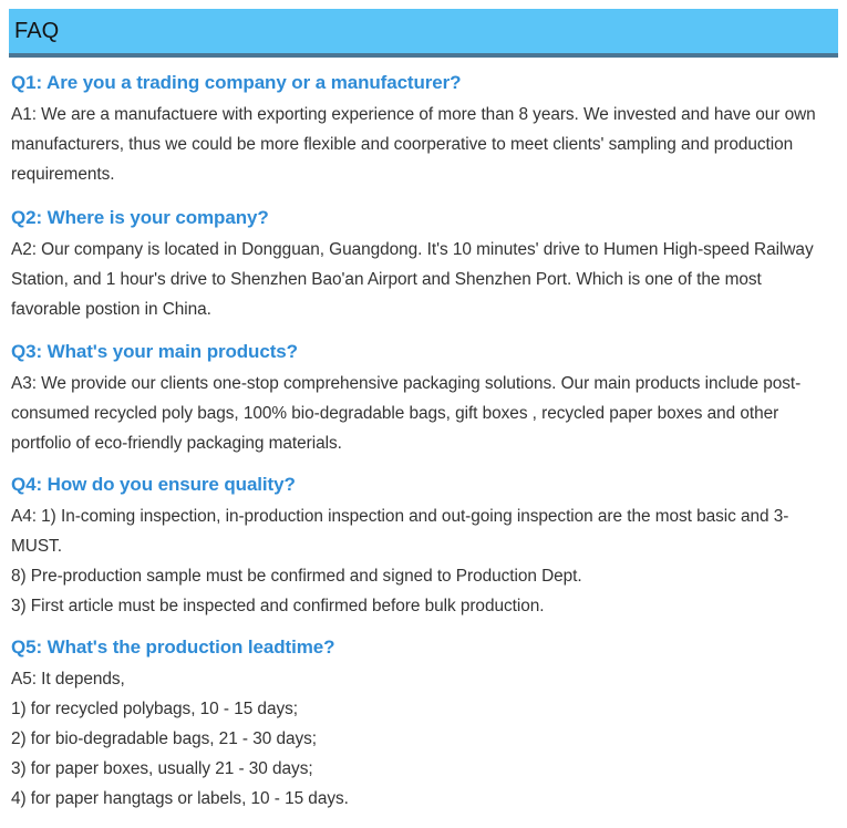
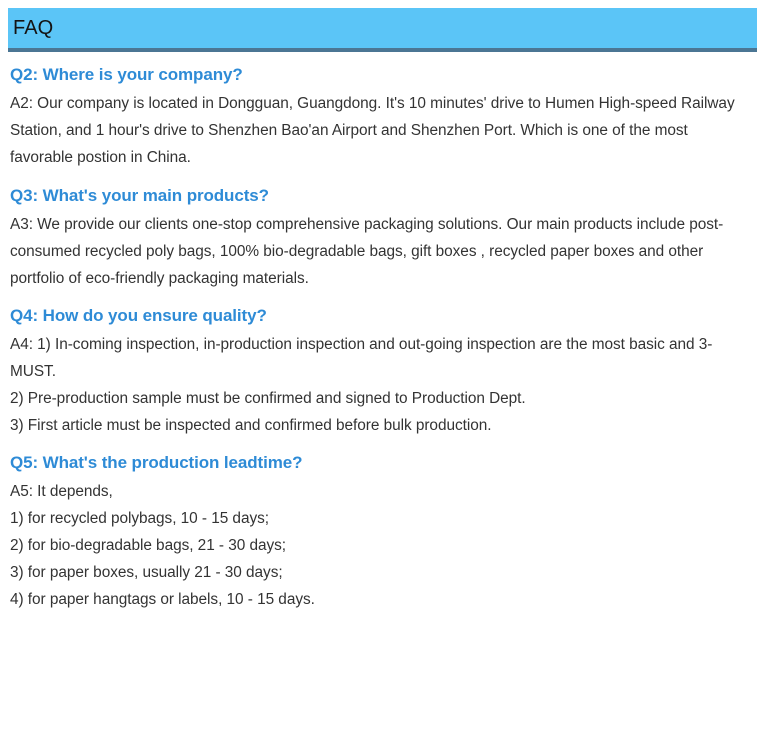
  FAQ
- Q1: Are you a trading company or a manufacturer?
- A1: We are a manufactuere with exporting experience of more than 8 years. We invested and have our own manufacturers, thus we could be more flexible and coorperative to meet clients' sampling and production requirements.
  Q2: Where is your company?
  A2: Our company is located in Dongguan, Guangdong. It's 10 minutes' drive to Humen High-speed Railway Station, and 1 hour's drive to Shenzhen Bao'an Airport and Shenzhen Port. Which is one of the most favorable postion in China.
  Q3: What's your main products?
  A3: We provide our clients one-stop comprehensive packaging solutions. Our main products include post-consumed recycled poly bags, 100% bio-degradable bags, gift boxes , recycled paper boxes and other portfolio of eco-friendly packaging materials.
  Q4: How do you ensure quality?
  A4: 1) In-coming inspection, in-production inspection and out-going inspection are the most basic and 3-MUST.
- 8) Pre-production sample must be confirmed and signed to Production Dept.
+ 2) Pre-production sample must be confirmed and signed to Production Dept.
  3) First article must be inspected and confirmed before bulk production.
  Q5: What's the production leadtime?
  A5: It depends,
  1) for recycled polybags, 10 - 15 days;
  2) for bio-degradable bags, 21 - 30 days;
  3) for paper boxes, usually 21 - 30 days;
  4) for paper hangtags or labels, 10 - 15 days.
